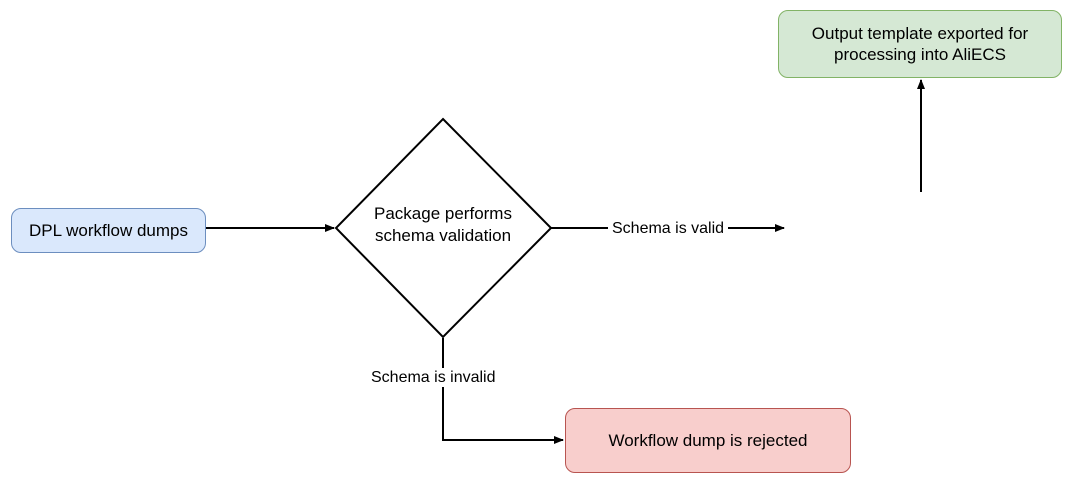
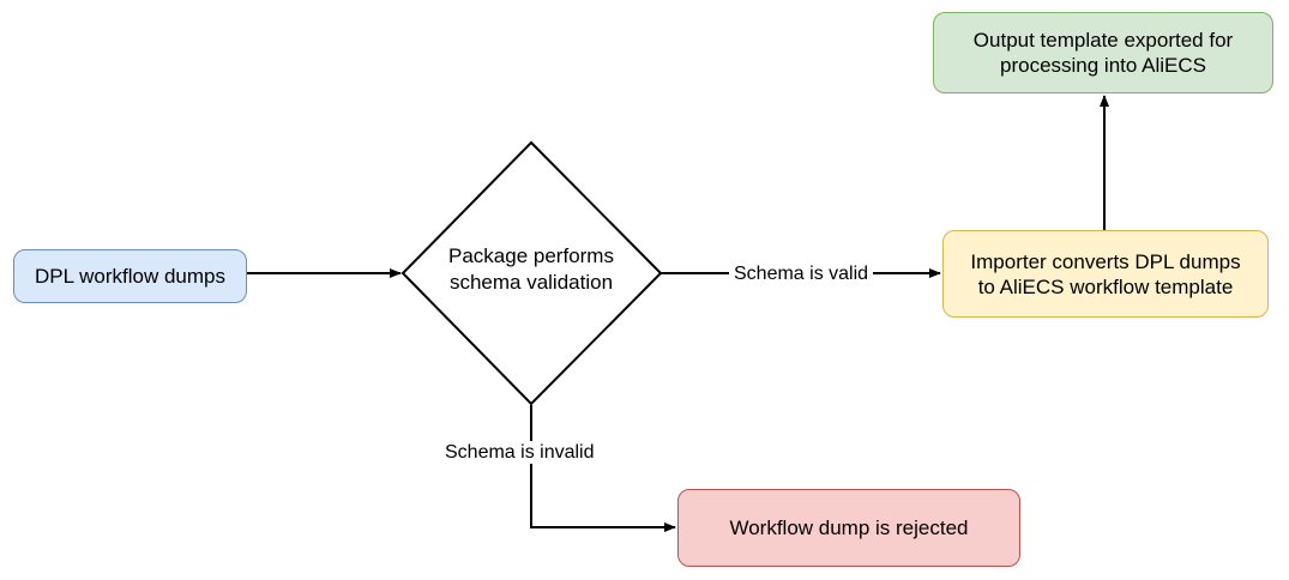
  DPL workflow dumps
  Package performs
  schema validation
+ Importer converts DPL dumps
+ to AliECS workflow template
  Output template exported for
  processing into AliECS
  Workflow dump is rejected
  Schema is valid
  Schema is invalid
